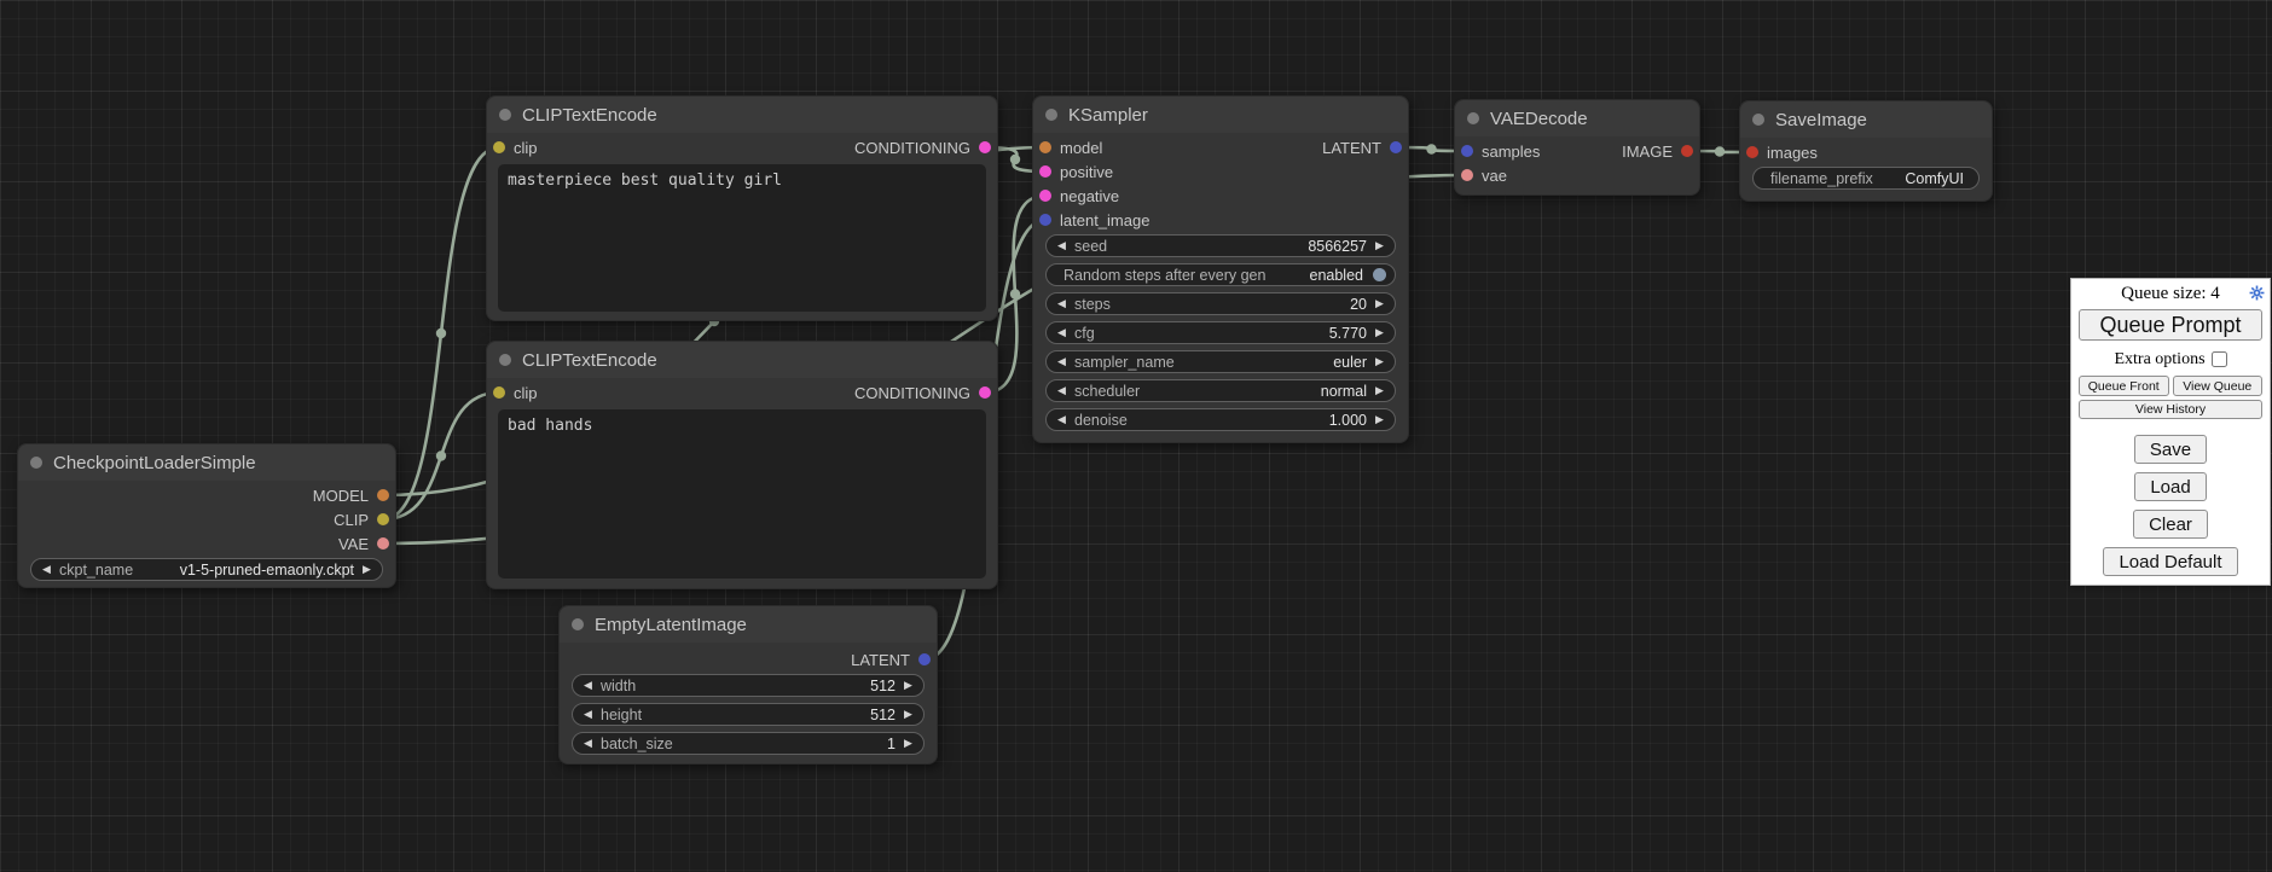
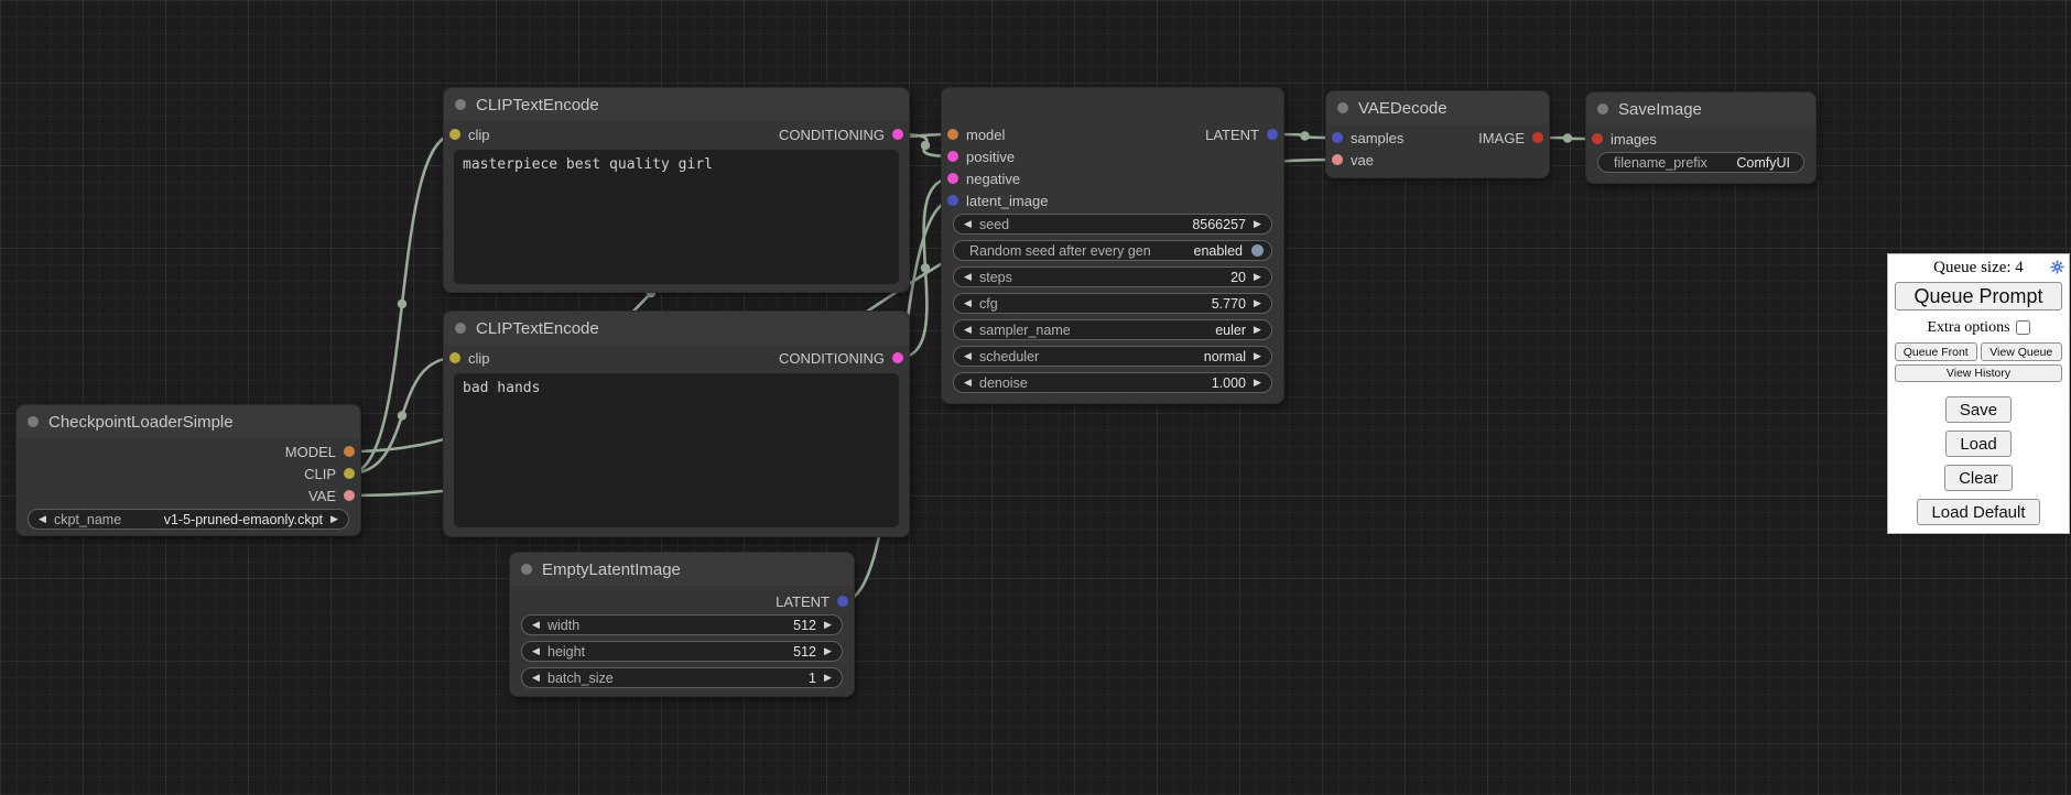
  CheckpointLoaderSimple
  MODEL
  CLIP
  VAE
  ◀
  ckpt_name
  v1-5-pruned-emaonly.ckpt
  ▶
  CLIPTextEncode
  clip
  CONDITIONING
  masterpiece best quality girl
  CLIPTextEncode
  clip
  CONDITIONING
  bad hands
- KSampler
  model
  LATENT
  positive
  negative
  latent_image
  ◀
  seed
  8566257
  ▶
- Random steps after every gen
+ Random seed after every gen
  enabled
  ◀
  steps
  20
  ▶
  ◀
  cfg
  5.770
  ▶
  ◀
  sampler_name
  euler
  ▶
  ◀
  scheduler
  normal
  ▶
  ◀
  denoise
  1.000
  ▶
  EmptyLatentImage
  LATENT
  ◀
  width
  512
  ▶
  ◀
  height
  512
  ▶
  ◀
  batch_size
  1
  ▶
  VAEDecode
  samples
  IMAGE
  vae
  SaveImage
  images
  filename_prefix
  ComfyUI
  Queue size: 4
  Queue Prompt
  Extra options
  Queue Front
  View Queue
  View History
  Save
  Load
  Clear
  Load Default
